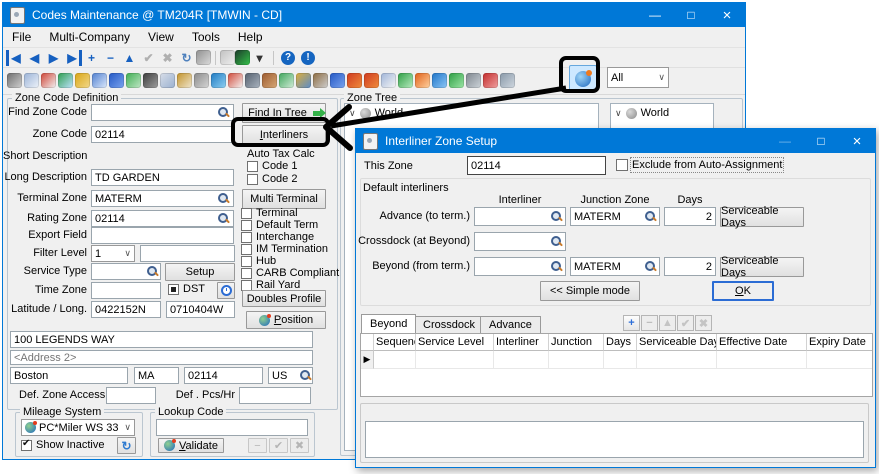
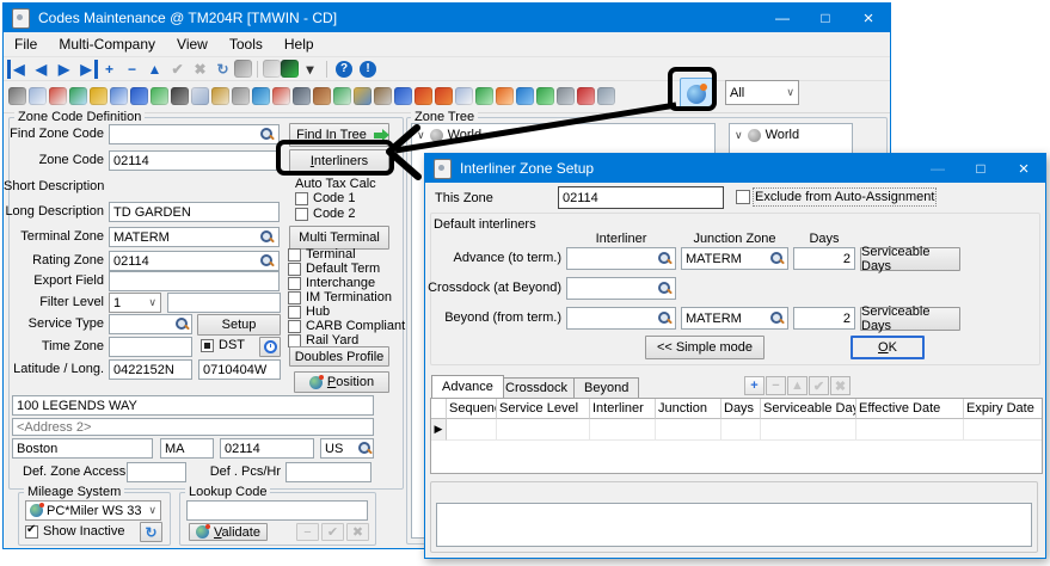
  Codes Maintenance @ TM204R [TMWIN - CD]
  —
  □
  ×
  File
  Multi-Company
  View
  Tools
  Help
  ◀
  ◀
  ▶
  ▶
  +
  −
  ▲
  ✔
  ✖
  ↻
  ▾
  ?
  !
  All
  Zone Code Definition
  Find Zone Code
  Find In Tree
  Zone Code
  02114
  Interliners
  Short Description
  Auto Tax Calc
  Code 1
  Code 2
  Long Description
  TD GARDEN
  Terminal Zone
  MATERM
  Multi Terminal
  Rating Zone
  02114
  Export Field
  Filter Level
  1
  Service Type
  Setup
  Time Zone
  DST
  Latitude / Long.
  0422152N
  0710404W
  Terminal
  Default Term
  Interchange
  IM Termination
  Hub
  CARB Compliant
  Rail Yard
  Doubles Profile
  Position
  100 LEGENDS WAY
  <Address 2>
  Boston
  MA
  02114
  US
  Def. Zone Access
  Def . Pcs/Hr
  Mileage System
  PC*Miler WS 33
  Show Inactive
  ↻
  Lookup Code
  Validate
  −
  ✔
  ✖
  Zone Tree
  ∨
  ∨
  World
  Interliner Zone Setup
  —
  □
  ×
  This Zone
  02114
  Exclude from Auto-Assignment
  Default interliners
  Interliner
  Junction Zone
  Days
  Advance (to term.)
  MATERM
  2
  Serviceable Days
  Crossdock (at Beyond)
  Beyond (from term.)
  MATERM
  2
  Serviceable Days
  << Simple mode
  OK
- Beyond
+ Advance
  Crossdock
- Advance
+ Beyond
  +
  −
  ▲
  ✔
  ✖
  Sequen
  Service Level
  Interliner
  Junction
  Days
  Serviceable Da
  Effective Date
  Expiry Date
  ▶
